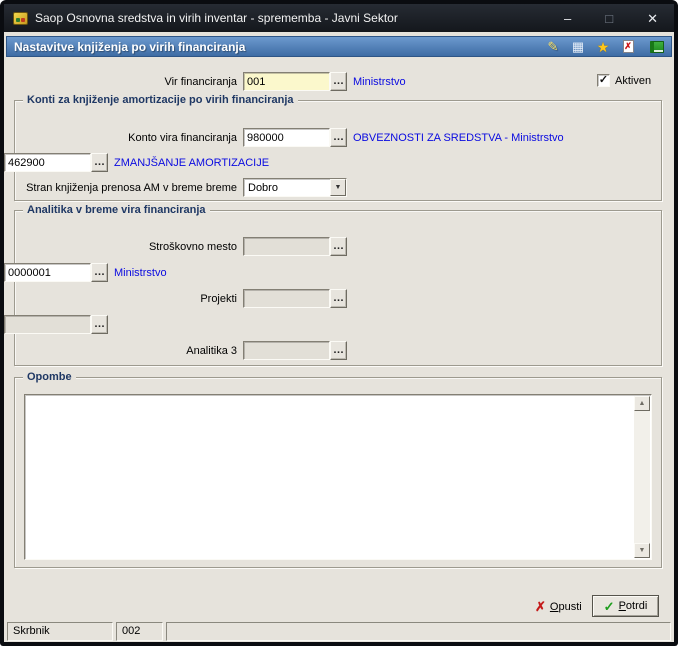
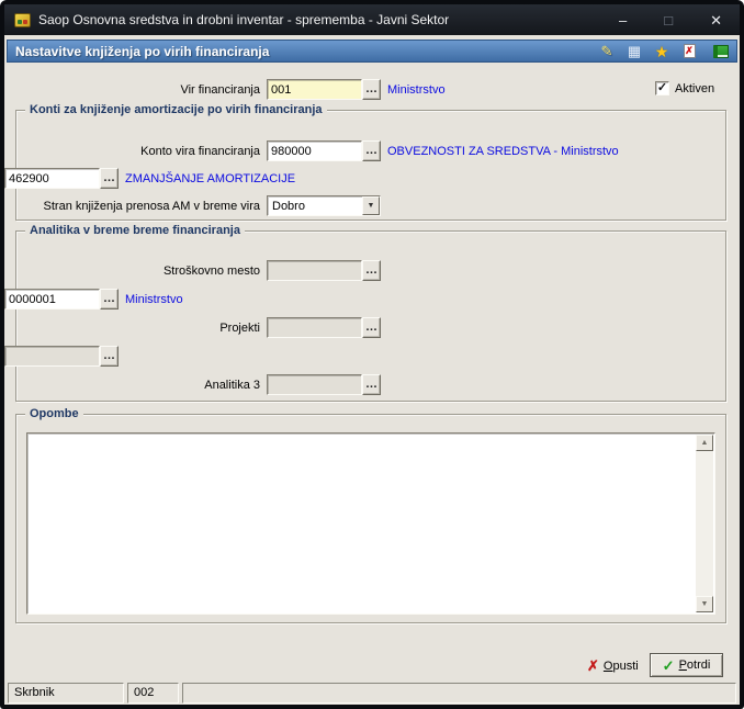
- Saop Osnovna sredstva in virih inventar - sprememba - Javni Sektor
+ Saop Osnovna sredstva in drobni inventar - sprememba - Javni Sektor
  –
  □
  ✕
  Nastavitve knjiženja po virih financiranja
  ✎
  ▦
  ★
  ✗
  Vir financiranja
  001
  …
  Ministrstvo
  ✓
  Aktiven
  Konti za knjiženje amortizacije po virih financiranja
  Konto vira financiranja
  980000
  …
  OBVEZNOSTI ZA SREDSTVA - Ministrstvo
  462900
  …
  ZMANJŠANJE AMORTIZACIJE
- Stran knjiženja prenosa AM v breme breme
+ Stran knjiženja prenosa AM v breme vira
  Dobro
- Analitika v breme vira financiranja
+ Analitika v breme breme financiranja
  Stroškovno mesto
  …
  0000001
  …
  Ministrstvo
  Projekti
  …
  …
  Analitika 3
  …
  Opombe
  ✗
  Opusti
  ✓
  Potrdi
  Skrbnik
  002
